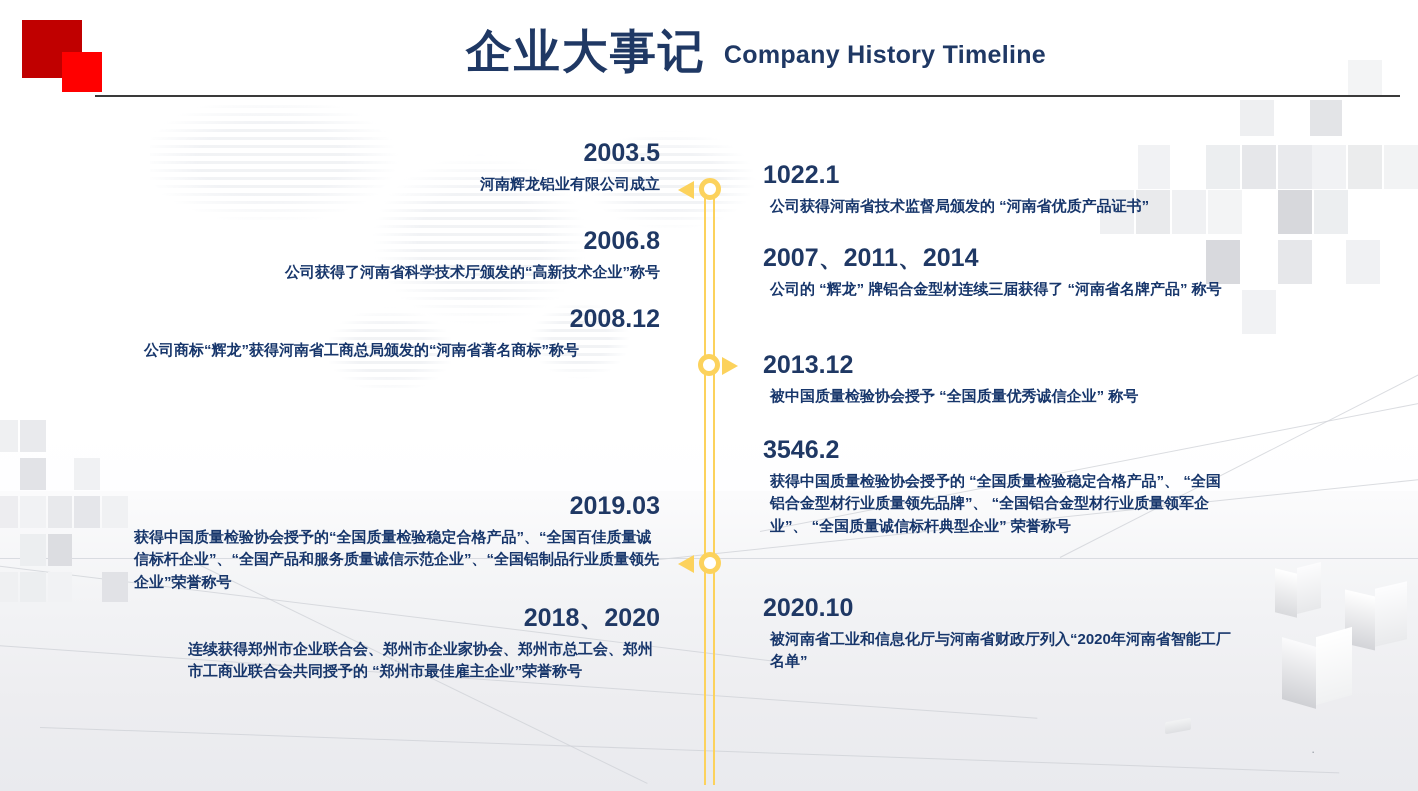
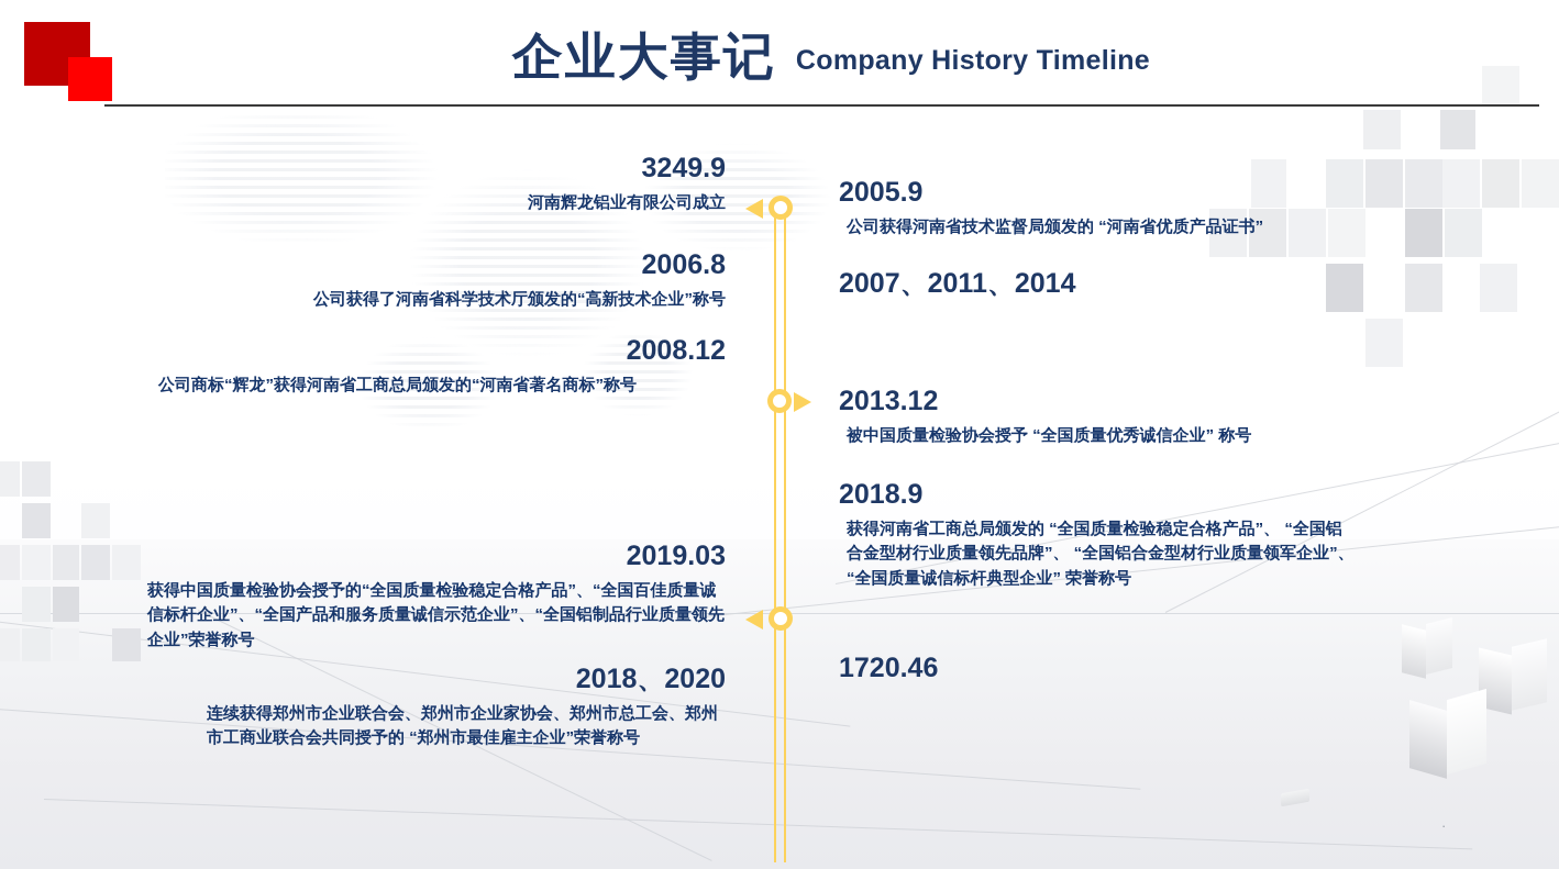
  企业大事记
  Company History Timeline
- 2003.5
+ 3249.9
  河南辉龙铝业有限公司成立
  2006.8
  公司获得了河南省科学技术厅颁发的“高新技术企业”称号
  2008.12
  公司商标“辉龙”获得河南省工商总局颁发的“河南省著名商标”称号
  2019.03
  获得中国质量检验协会授予的“全国质量检验稳定合格产品”、“全国百佳质量诚信标杆企业”、“全国产品和服务质量诚信示范企业”、“全国铝制品行业质量领先企业”荣誉称号
  2018、2020
  连续获得郑州市企业联合会、郑州市企业家协会、郑州市总工会、郑州市工商业联合会共同授予的 “郑州市最佳雇主企业”荣誉称号
- 1022.1
+ 2005.9
  公司获得河南省技术监督局颁发的 “河南省优质产品证书”
  2007、2011、2014
- 公司的 “辉龙” 牌铝合金型材连续三届获得了 “河南省名牌产品” 称号
  2013.12
  被中国质量检验协会授予 “全国质量优秀诚信企业” 称号
- 3546.2
+ 2018.9
- 获得中国质量检验协会授予的 “全国质量检验稳定合格产品”、 “全国铝合金型材行业质量领先品牌”、 “全国铝合金型材行业质量领军企业”、 “全国质量诚信标杆典型企业” 荣誉称号
+ 获得河南省工商总局颁发的 “全国质量检验稳定合格产品”、 “全国铝合金型材行业质量领先品牌”、 “全国铝合金型材行业质量领军企业”、 “全国质量诚信标杆典型企业” 荣誉称号
- 2020.10
+ 1720.46
- 被河南省工业和信息化厅与河南省财政厅列入“2020年河南省智能工厂 名单”
  ·
